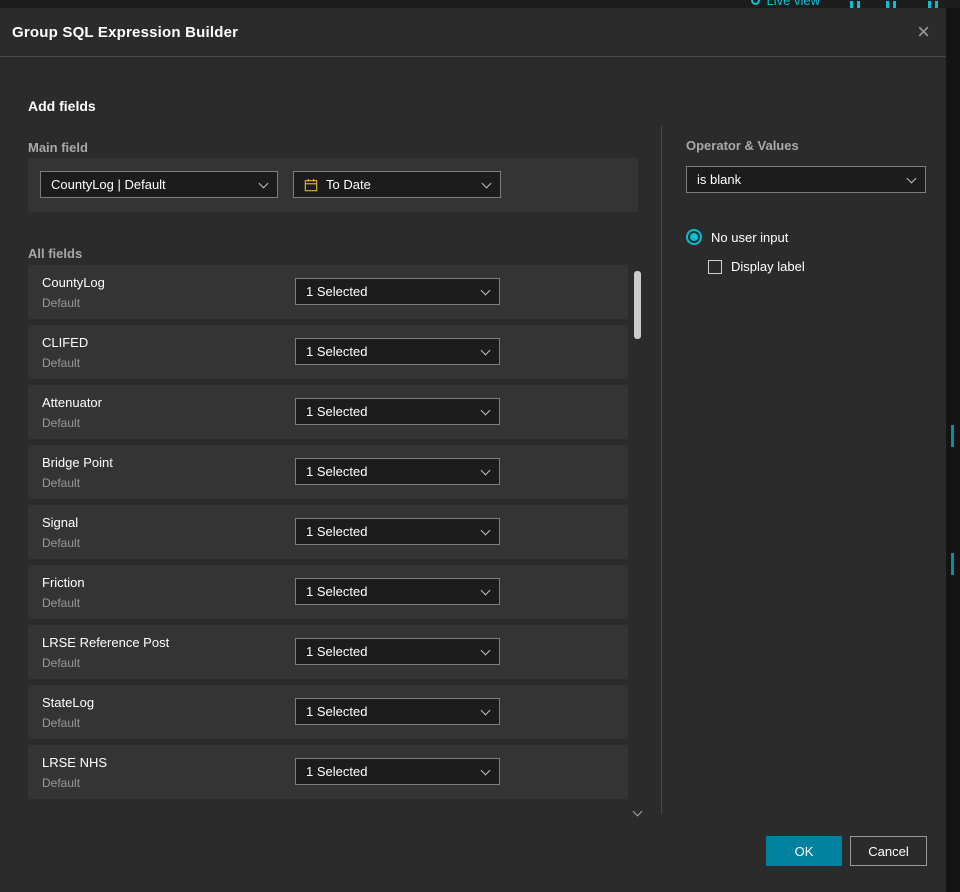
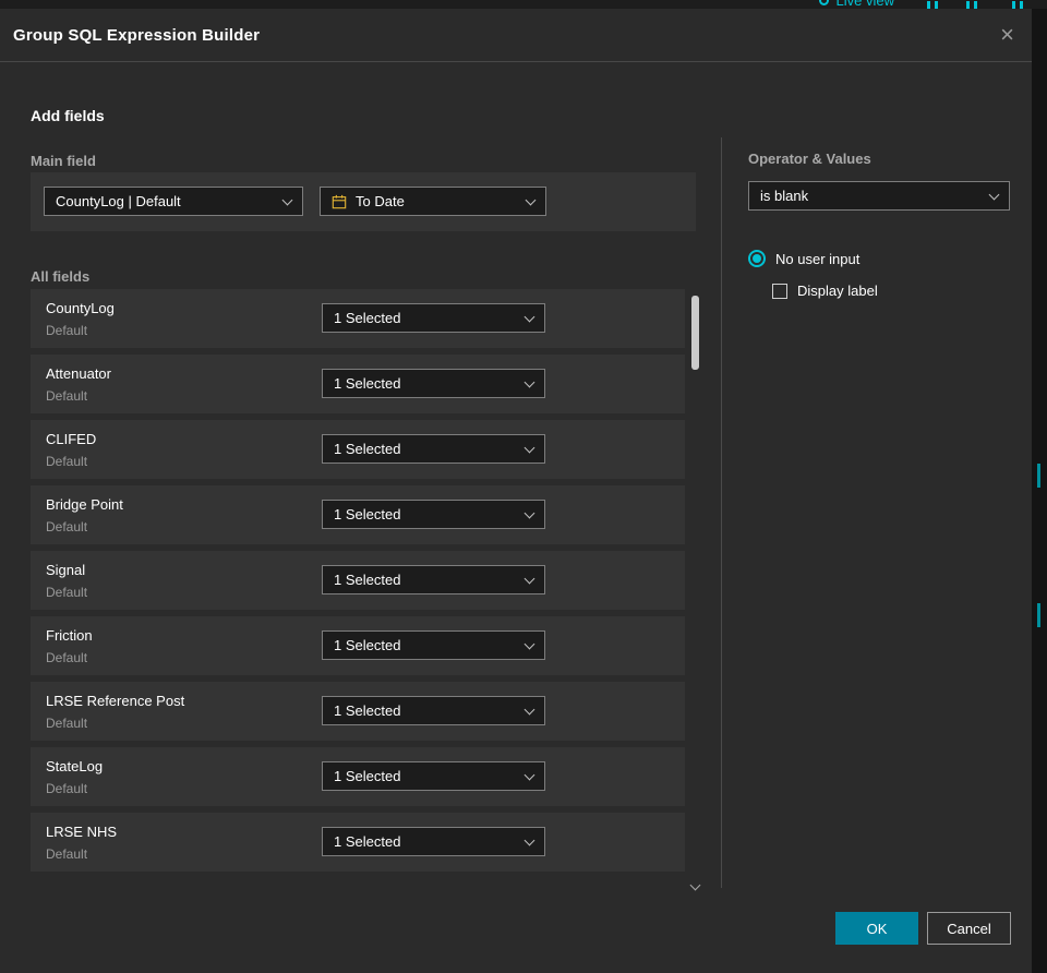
  Live view
  Group SQL Expression Builder
  ×
  Add fields
  Main field
  CountyLog | Default
  To Date
  All fields
  CountyLog
  Default
  1 Selected
- CLIFED
+ Attenuator
  Default
  1 Selected
- Attenuator
+ CLIFED
  Default
  1 Selected
  Bridge Point
  Default
  1 Selected
  Signal
  Default
  1 Selected
  Friction
  Default
  1 Selected
  LRSE Reference Post
  Default
  1 Selected
  StateLog
  Default
  1 Selected
  LRSE NHS
  Default
  1 Selected
  Operator & Values
  is blank
  No user input
  Display label
  OK
  Cancel
